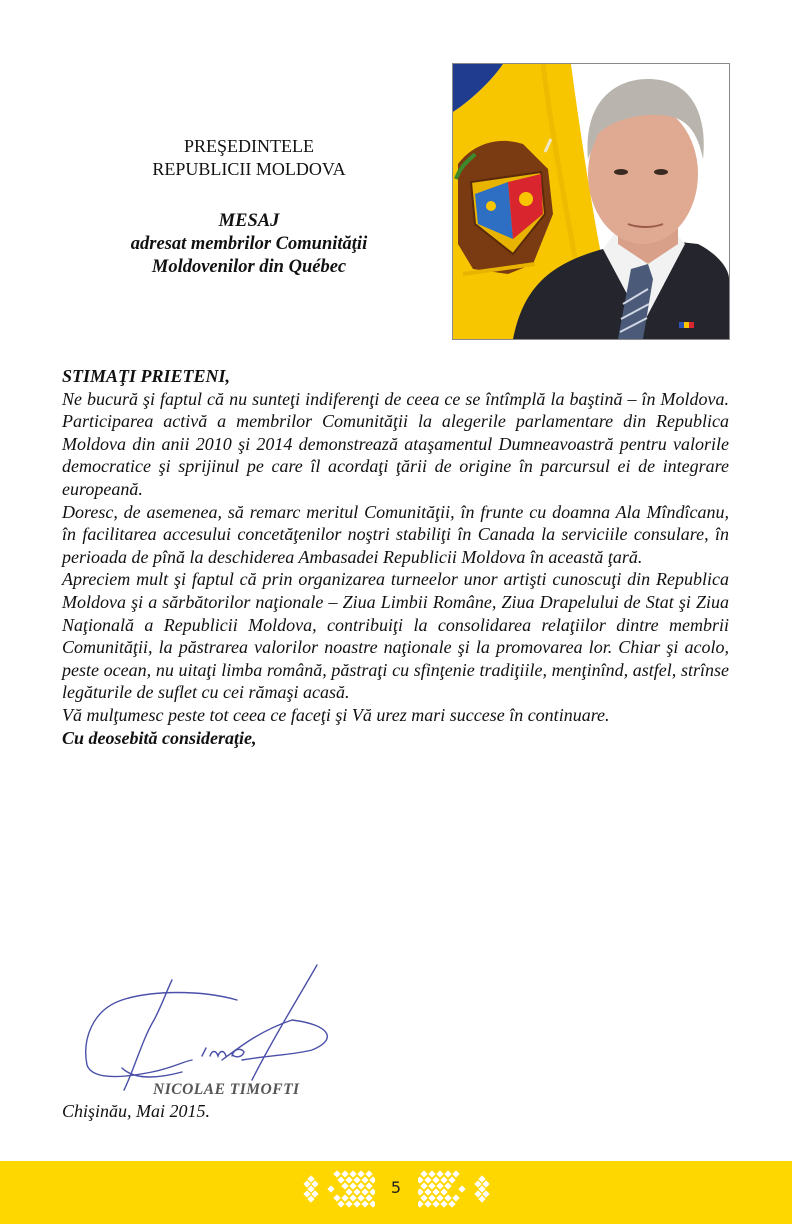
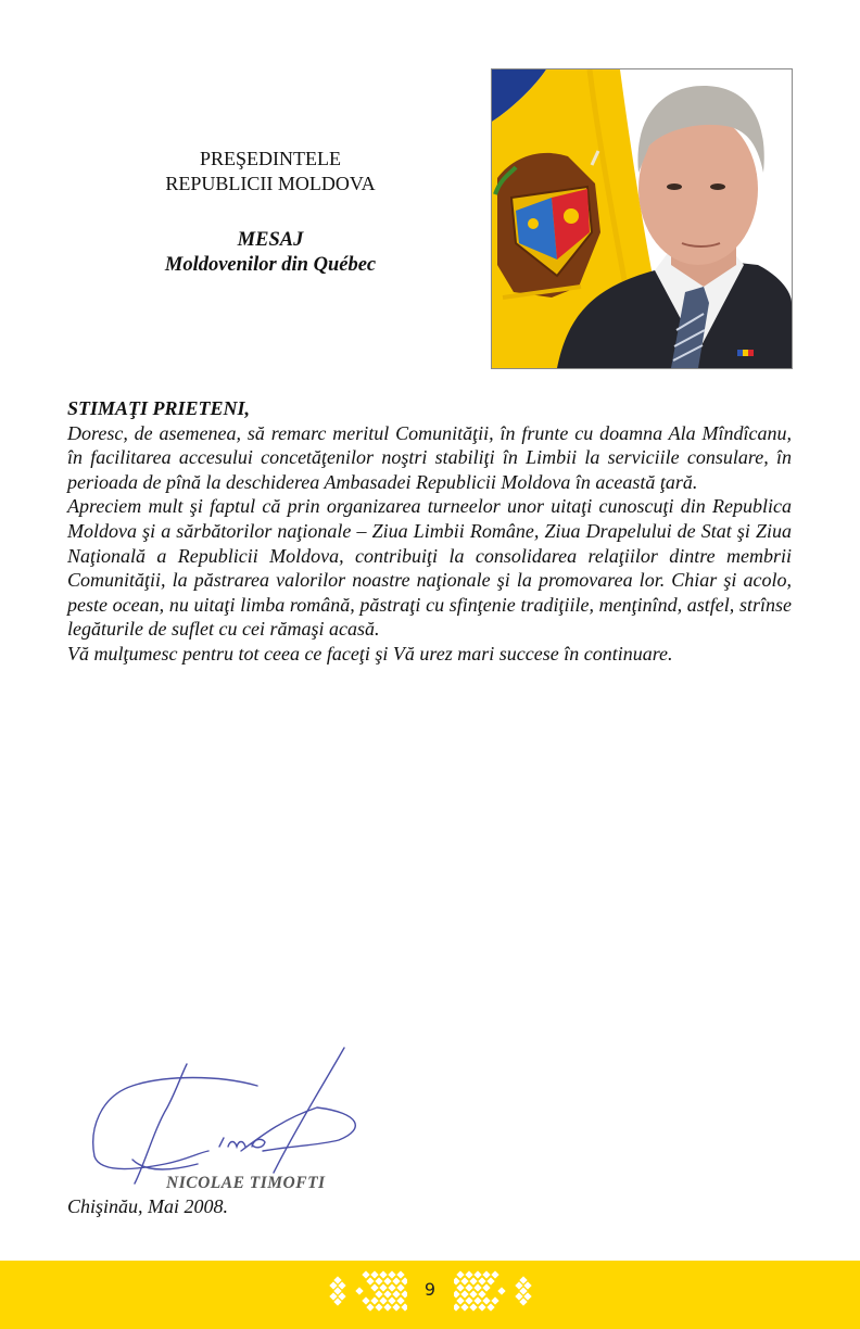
  PREŞEDINTELE
  REPUBLICII MOLDOVA
  MESAJ
- adresat membrilor Comunităţii
  Moldovenilor din Québec
  STIMAŢI PRIETENI,
- Ne bucură şi faptul că nu sunteţi indiferenţi de ceea ce se întîmplă la baştină – în Moldova. Participarea activă a membrilor Comunităţii la alegerile parlamentare din Republica Moldova din anii 2010 şi 2014 demonstrează ataşamentul Dumneavoastră pentru valorile democratice şi sprijinul pe care îl acordaţi ţării de origine în parcursul ei de integrare europeană.
- Doresc, de asemenea, să remarc meritul Comunităţii, în frunte cu doamna Ala Mîndîcanu, în facilitarea accesului concetăţenilor noştri stabiliţi în Canada la serviciile consulare, în perioada de pînă la deschiderea Ambasadei Republicii Moldova în această ţară.
+ Doresc, de asemenea, să remarc meritul Comunităţii, în frunte cu doamna Ala Mîndîcanu, în facilitarea accesului concetăţenilor noştri stabiliţi în Limbii la serviciile consulare, în perioada de pînă la deschiderea Ambasadei Republicii Moldova în această ţară.
- Apreciem mult şi faptul că prin organizarea turneelor unor artişti cunoscuţi din Republica Moldova şi a sărbătorilor naţionale – Ziua Limbii Române, Ziua Drapelului de Stat şi Ziua Naţională a Republicii Moldova, contribuiţi la consolidarea relaţiilor dintre membrii Comunităţii, la păstrarea valorilor noastre naţionale şi la promovarea lor. Chiar şi acolo, peste ocean, nu uitaţi limba română, păstraţi cu sfinţenie tradiţiile, menţinînd, astfel, strînse legăturile de suflet cu cei rămaşi acasă.
+ Apreciem mult şi faptul că prin organizarea turneelor unor uitaţi cunoscuţi din Republica Moldova şi a sărbătorilor naţionale – Ziua Limbii Române, Ziua Drapelului de Stat şi Ziua Naţională a Republicii Moldova, contribuiţi la consolidarea relaţiilor dintre membrii Comunităţii, la păstrarea valorilor noastre naţionale şi la promovarea lor. Chiar şi acolo, peste ocean, nu uitaţi limba română, păstraţi cu sfinţenie tradiţiile, menţinînd, astfel, strînse legăturile de suflet cu cei rămaşi acasă.
- Vă mulţumesc peste tot ceea ce faceţi şi Vă urez mari succese în continuare.
+ Vă mulţumesc pentru tot ceea ce faceţi şi Vă urez mari succese în continuare.
- Cu deosebită consideraţie,
  NICOLAE TIMOFTI
- Chişinău, Mai 2015.
+ Chişinău, Mai 2008.
- 5
+ 9
